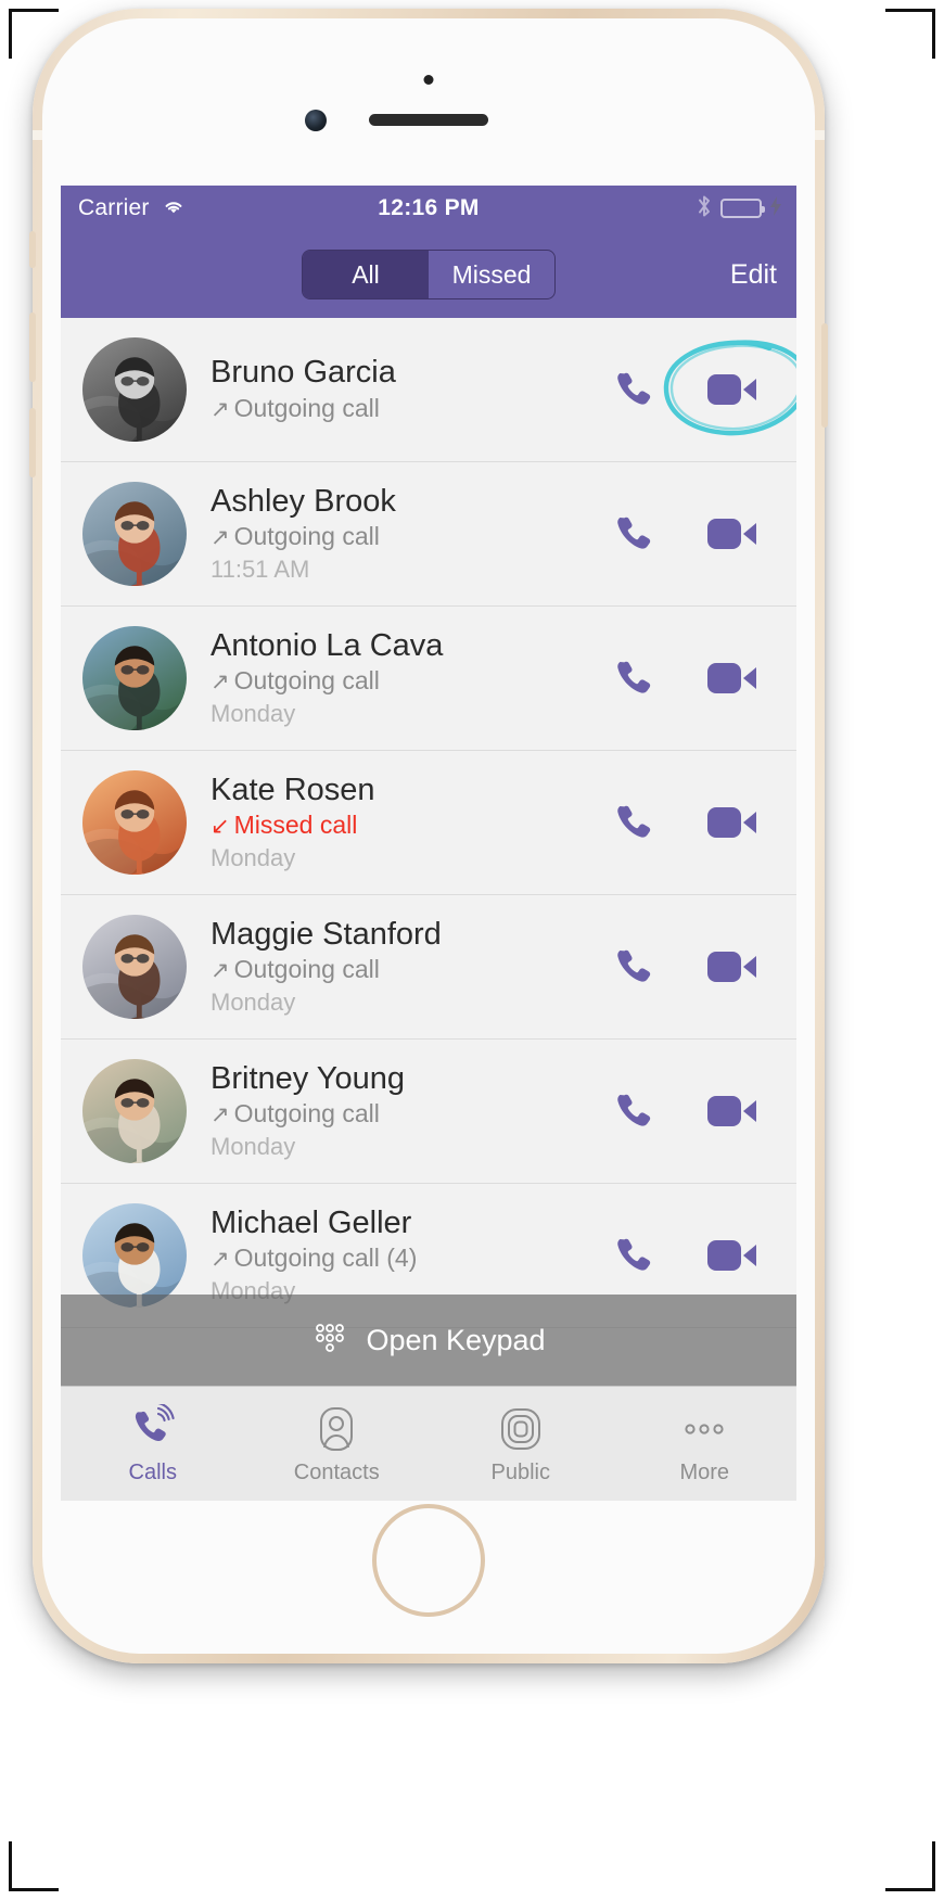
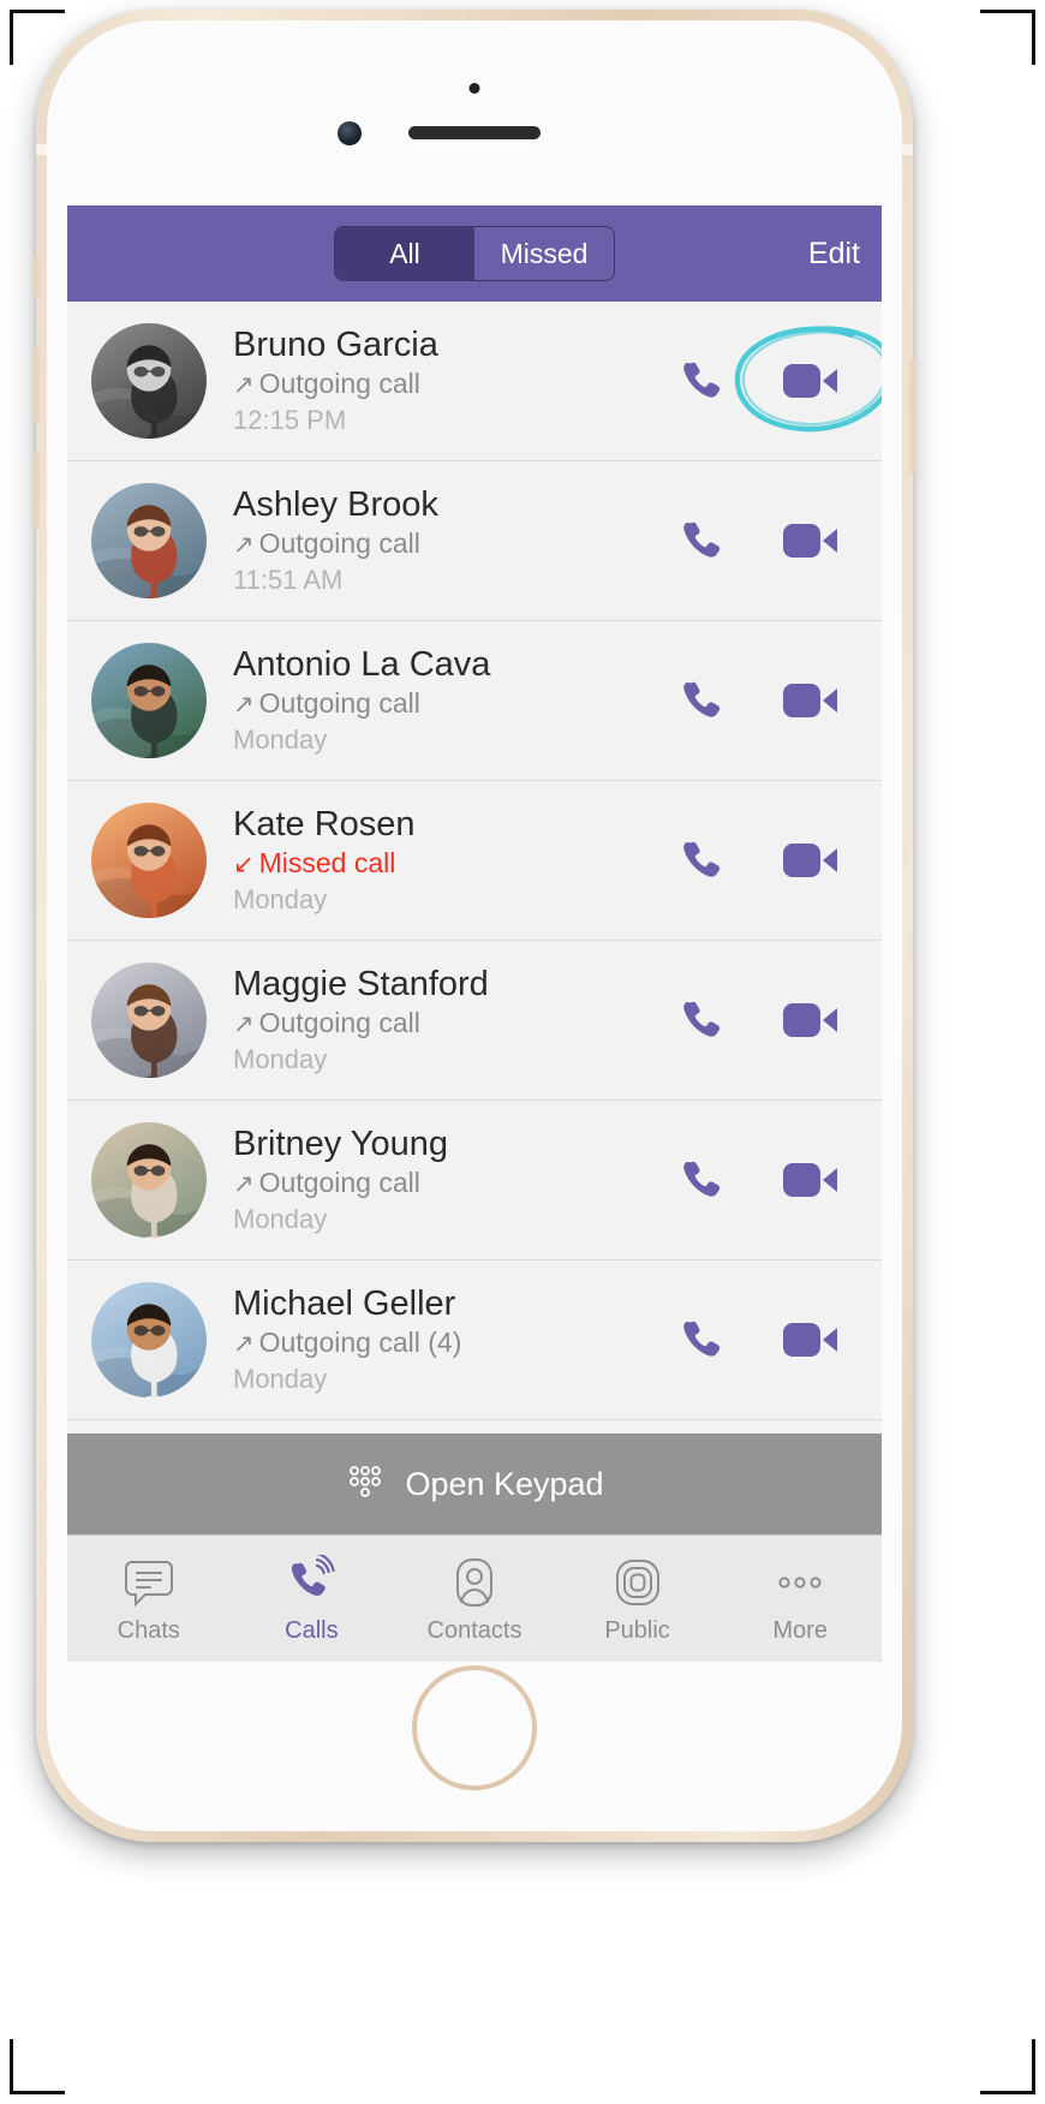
- Carrier
- 12:16 PM
  All
  Missed
  Edit
  Bruno Garcia
  ↗
  Outgoing call
+ 12:15 PM
  Ashley Brook
  ↗
  Outgoing call
  11:51 AM
  Antonio La Cava
  ↗
  Outgoing call
  Monday
  Kate Rosen
  ↙
  Missed call
  Monday
  Maggie Stanford
  ↗
  Outgoing call
  Monday
  Britney Young
  ↗
  Outgoing call
  Monday
  Michael Geller
  ↗
  Outgoing call (4)
  Monday
  Open Keypad
+ Chats
  Calls
  Contacts
  Public
  More
